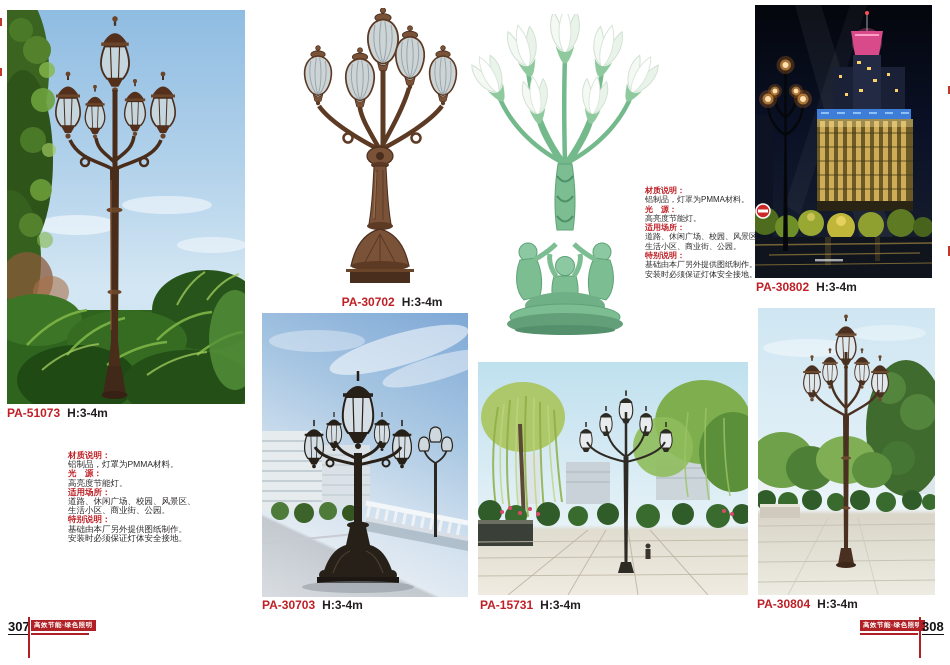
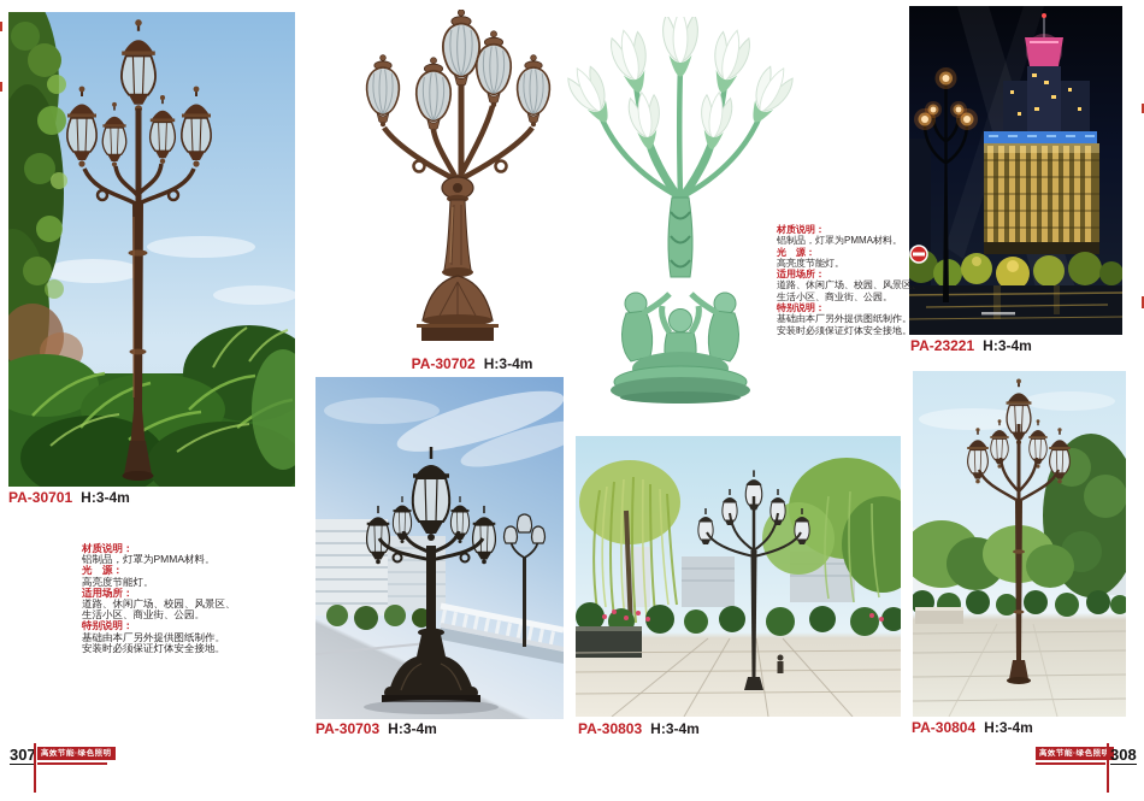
- PA-51073 H:3-4m
+ PA-30701 H:3-4m
  PA-30702 H:3-4m
- PA-30802 H:3-4m
+ PA-23221 H:3-4m
  材质说明：
  铝制品，灯罩为PMMA材料。
  光 源：
  高亮度节能灯。
  适用场所：
  道路、休闲广场、校园、风景区、
  生活小区、商业街、公园。
  特别说明：
  基础由本厂另外提供图纸制作。
  安装时必须保证灯体安全接地。
  材质说明：
  铝制品，灯罩为PMMA材料。
  光 源：
  高亮度节能灯。
  适用场所：
  道路、休闲广场、校园、风景区、
  生活小区、商业街、公园。
  特别说明：
  基础由本厂另外提供图纸制作。
  安装时必须保证灯体安全接地。
  PA-30703 H:3-4m
- PA-15731 H:3-4m
+ PA-30803 H:3-4m
  PA-30804 H:3-4m
  307
  308
